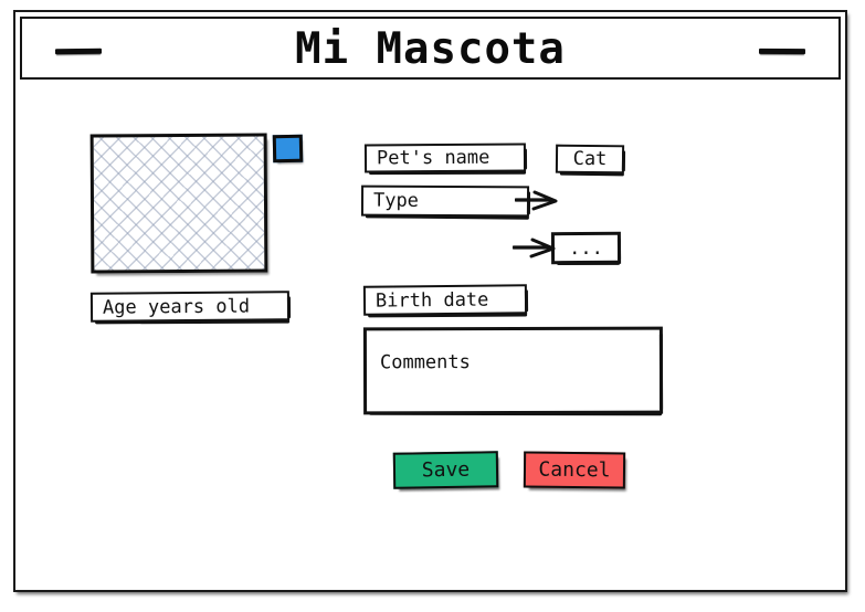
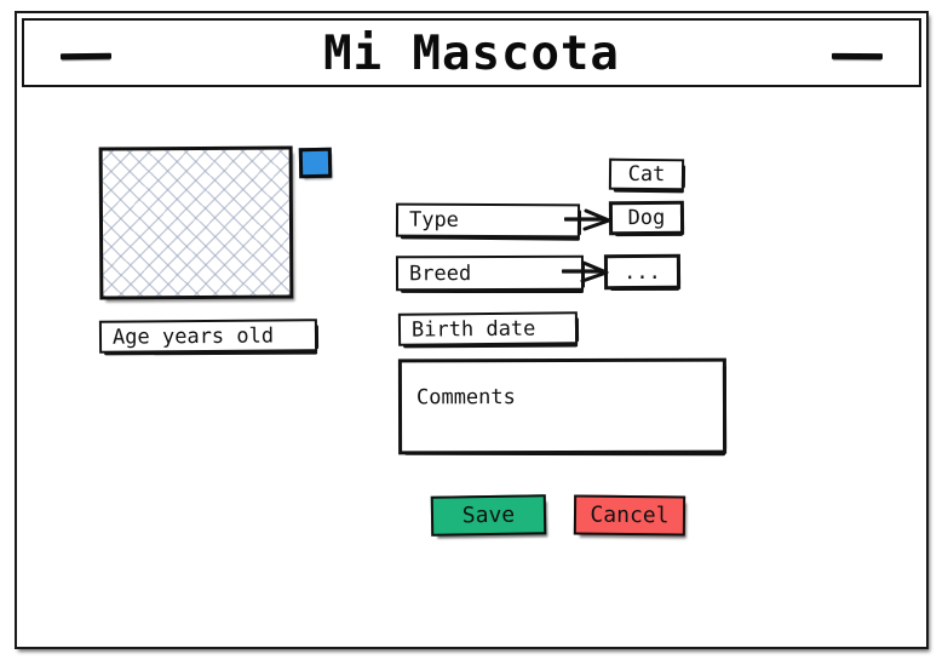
  Mi Mascota
  Age years old
- Pet's name
  Type
+ Breed
  Birth date
  Cat
+ Dog
  ...
  Comments
  Save
  Cancel
